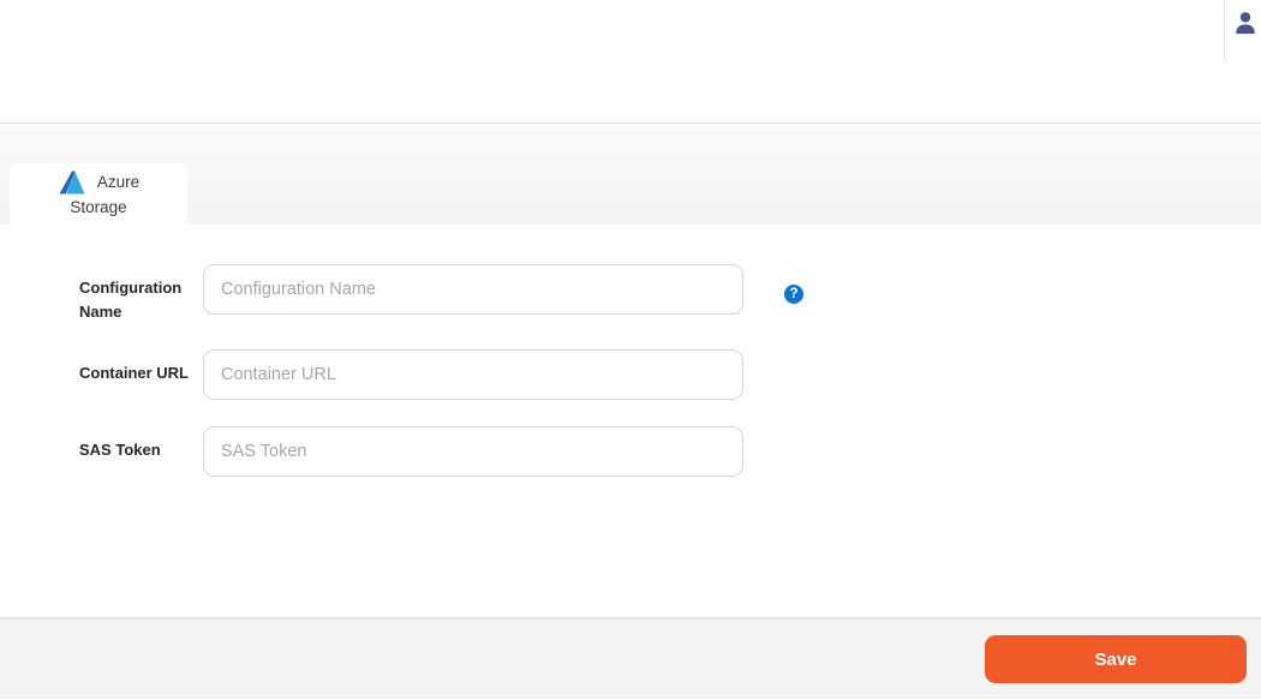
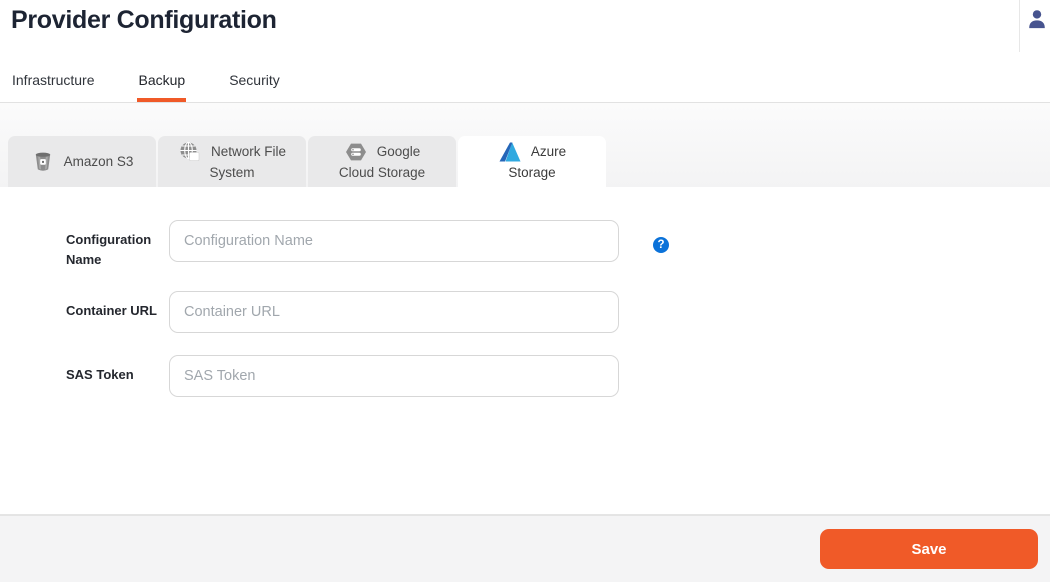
+ Provider Configuration
+ Infrastructure
+ Backup
+ Security
+ Amazon S3
+ Network File
+ System
+ Google
+ Cloud Storage
  Azure
  Storage
  Configuration Name
  Configuration Name
  ?
  Container URL
  Container URL
  SAS Token
  SAS Token
  Save
